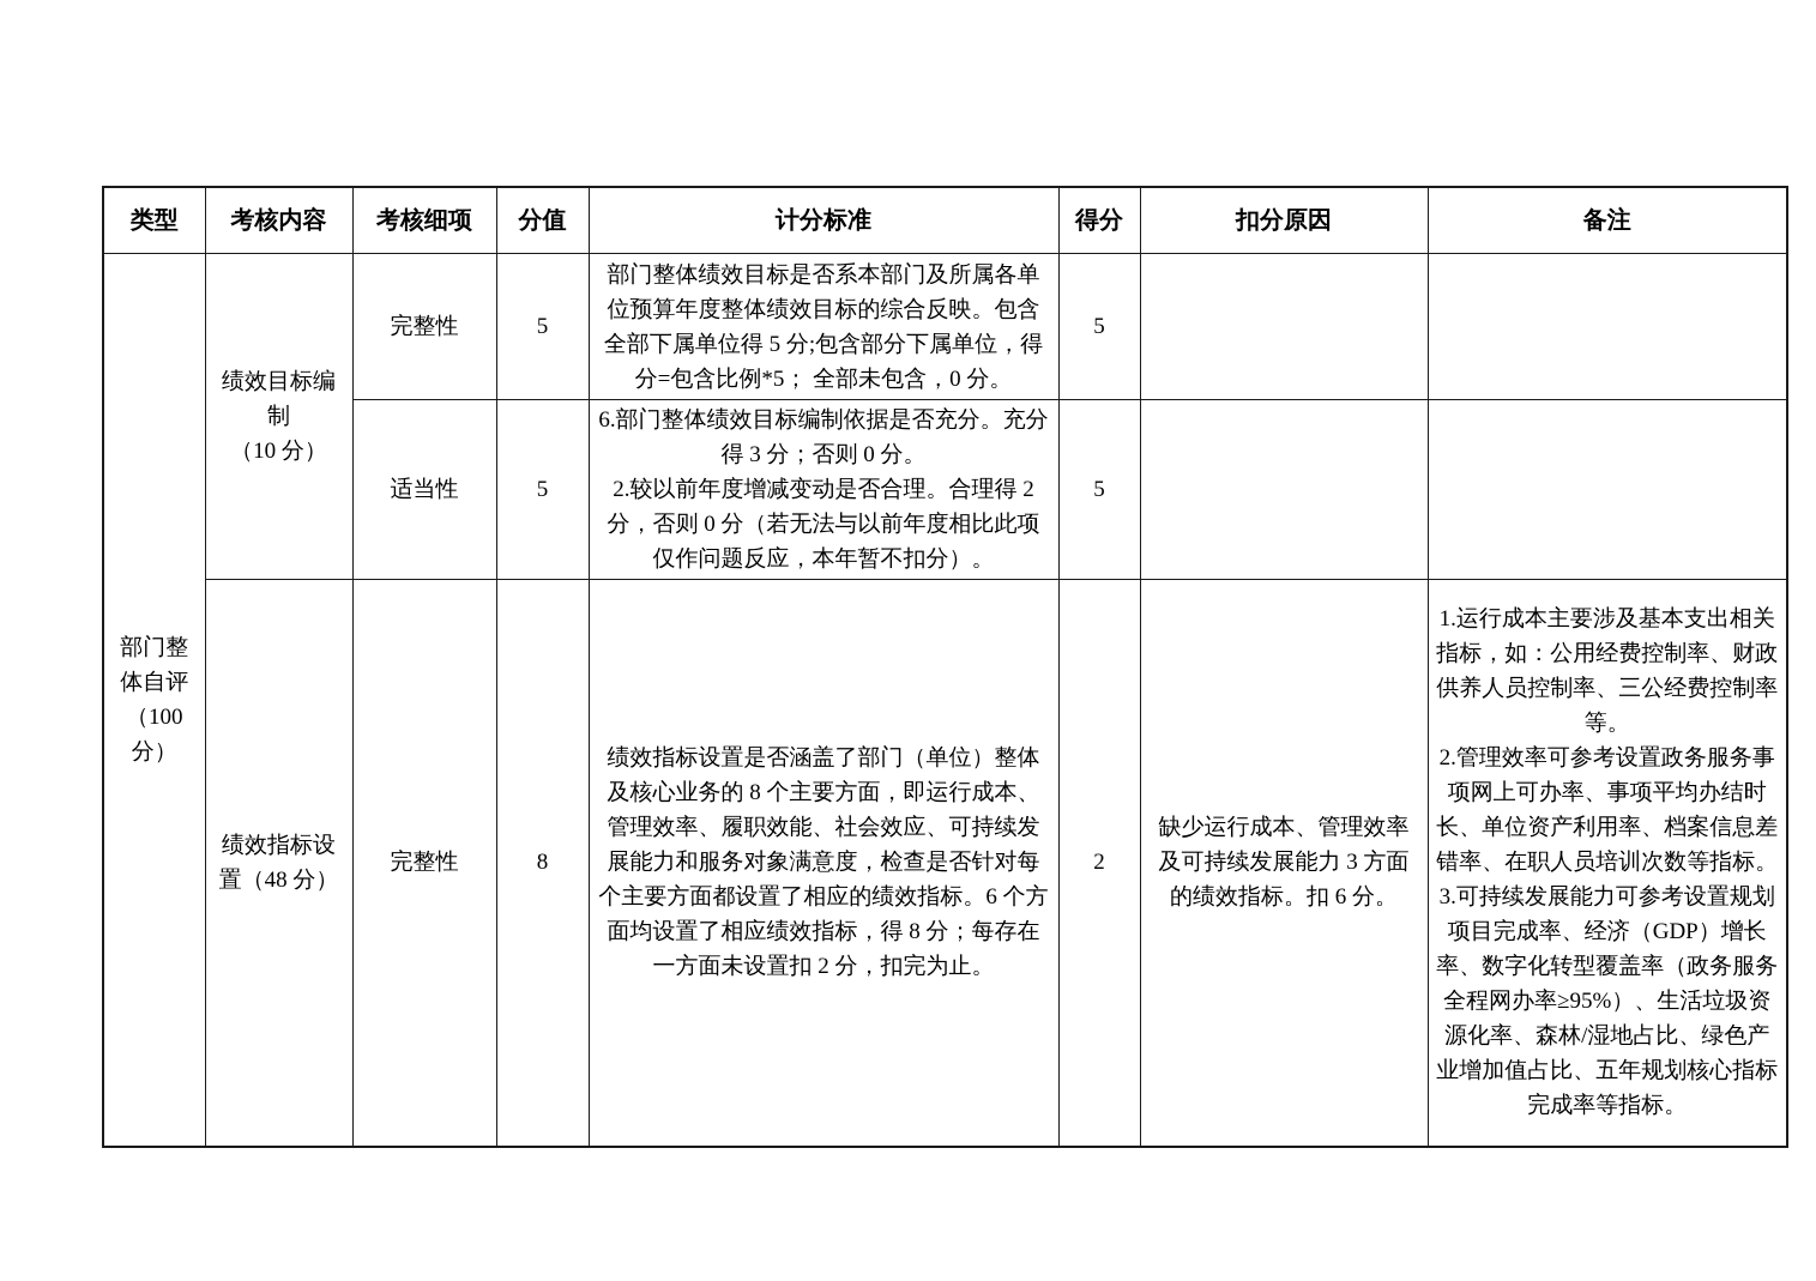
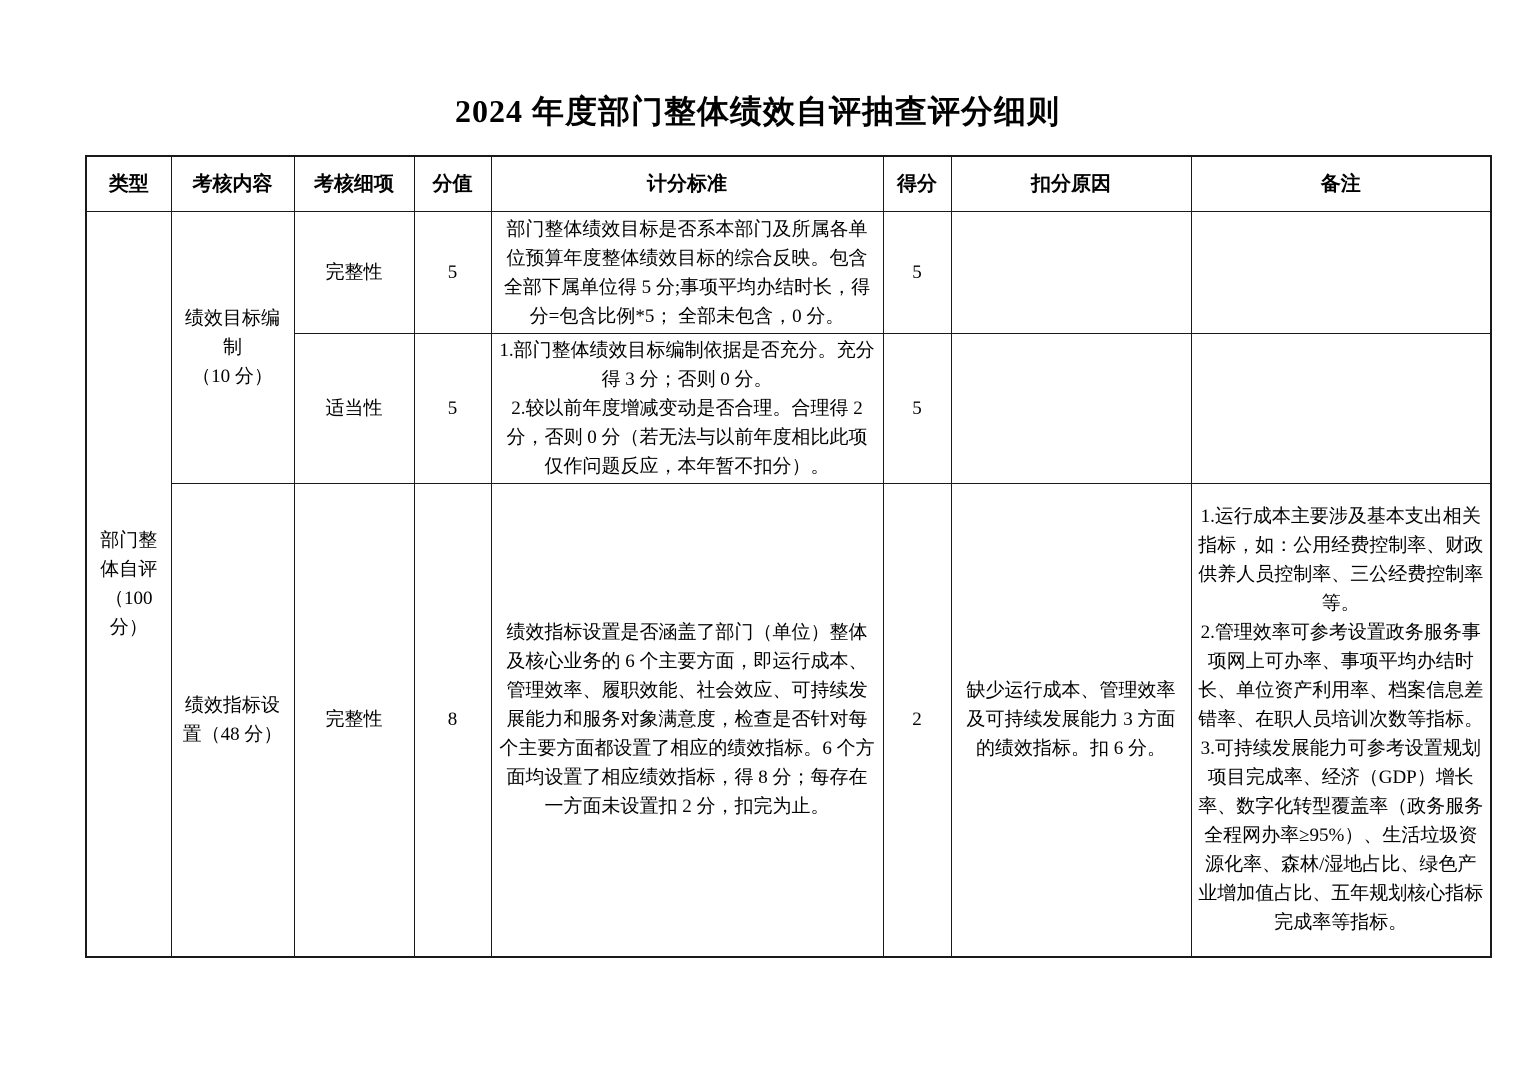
+ 2024 年度部门整体绩效自评抽查评分细则
  类型	考核内容	考核细项	分值	计分标准	得分	扣分原因	备注
- 部门整体自评 （100 分）	绩效目标编制 （10 分）	完整性	5	部门整体绩效目标是否系本部门及所属各单位预算年度整体绩效目标的综合反映。包含全部下属单位得 5 分;包含部分下属单位，得分=包含比例*5； 全部未包含，0 分。	5
+ 部门整体自评 （100 分）	绩效目标编制 （10 分）	完整性	5	部门整体绩效目标是否系本部门及所属各单位预算年度整体绩效目标的综合反映。包含全部下属单位得 5 分;事项平均办结时长，得分=包含比例*5； 全部未包含，0 分。	5
- 适当性	5	6.部门整体绩效目标编制依据是否充分。充分得 3 分；否则 0 分。 2.较以前年度增减变动是否合理。合理得 2 分，否则 0 分（若无法与以前年度相比此项仅作问题反应，本年暂不扣分）。	5
+ 适当性	5	1.部门整体绩效目标编制依据是否充分。充分得 3 分；否则 0 分。 2.较以前年度增减变动是否合理。合理得 2 分，否则 0 分（若无法与以前年度相比此项仅作问题反应，本年暂不扣分）。	5
- 绩效指标设置（48 分）	完整性	8	绩效指标设置是否涵盖了部门（单位）整体及核心业务的 8 个主要方面，即运行成本、管理效率、履职效能、社会效应、可持续发展能力和服务对象满意度，检查是否针对每个主要方面都设置了相应的绩效指标。6 个方面均设置了相应绩效指标，得 8 分；每存在一方面未设置扣 2 分，扣完为止。	2	缺少运行成本、管理效率及可持续发展能力 3 方面的绩效指标。扣 6 分。	1.运行成本主要涉及基本支出相关指标，如：公用经费控制率、财政供养人员控制率、三公经费控制率等。 2.管理效率可参考设置政务服务事项网上可办率、事项平均办结时长、单位资产利用率、档案信息差错率、在职人员培训次数等指标。 3.可持续发展能力可参考设置规划项目完成率、经济（GDP）增长率、数字化转型覆盖率（政务服务全程网办率≥95%）、生活垃圾资源化率、森林/湿地占比、绿色产业增加值占比、五年规划核心指标完成率等指标。
+ 绩效指标设置（48 分）	完整性	8	绩效指标设置是否涵盖了部门（单位）整体及核心业务的 6 个主要方面，即运行成本、管理效率、履职效能、社会效应、可持续发展能力和服务对象满意度，检查是否针对每个主要方面都设置了相应的绩效指标。6 个方面均设置了相应绩效指标，得 8 分；每存在一方面未设置扣 2 分，扣完为止。	2	缺少运行成本、管理效率及可持续发展能力 3 方面的绩效指标。扣 6 分。	1.运行成本主要涉及基本支出相关指标，如：公用经费控制率、财政供养人员控制率、三公经费控制率等。 2.管理效率可参考设置政务服务事项网上可办率、事项平均办结时长、单位资产利用率、档案信息差错率、在职人员培训次数等指标。 3.可持续发展能力可参考设置规划项目完成率、经济（GDP）增长率、数字化转型覆盖率（政务服务全程网办率≥95%）、生活垃圾资源化率、森林/湿地占比、绿色产业增加值占比、五年规划核心指标完成率等指标。
